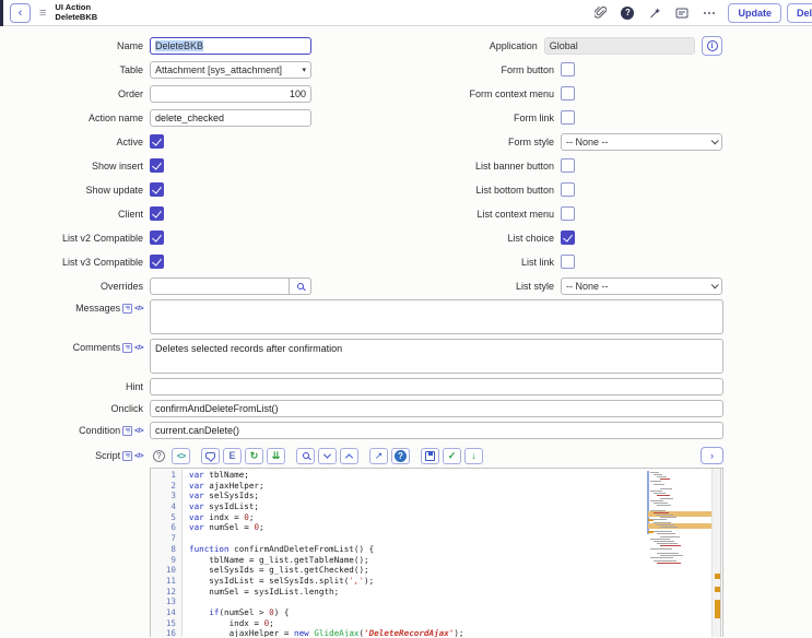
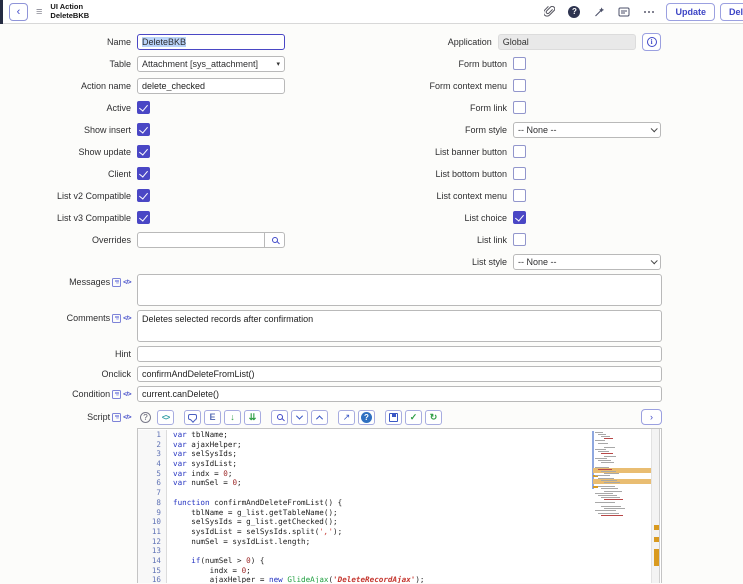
  ‹
  ≡
  UI Action
  DeleteBKB
  ?
  Update
  Name
  DeleteBKB
  Table
  Attachment [sys_attachment]
- Order
- 100
  Action name
  delete_checked
  Active
  Show insert
  Show update
  Client
  List v2 Compatible
  List v3 Compatible
  Overrides
  Application
  Global
  i
  Form button
  Form context menu
  Form link
  Form style
  -- None --
  List banner button
  List bottom button
  List context menu
  List choice
  List link
  List style
  -- None --
  Messages
  Comments
  Deletes selected records after confirmation
  Hint
  Onclick
  confirmAndDeleteFromList()
  Condition
  current.canDelete()
  Script
  ?
  <>
  E
- ↻
+ ↓
  ⇊
  ↗
  ?
  ✓
- ↓
+ ↻
  ›
  1
  var tblName;
  2
  var ajaxHelper;
  3
  var selSysIds;
  4
  var sysIdList;
  5
  var indx = 0;
  6
  var numSel = 0;
  7
  8
  function confirmAndDeleteFromList() {
  9
  tblName = g_list.getTableName();
  10
  selSysIds = g_list.getChecked();
  11
  sysIdList = selSysIds.split(',');
  12
  numSel = sysIdList.length;
  13
  14
  if(numSel > 0) {
  15
  indx = 0;
  16
  ajaxHelper = new GlideAjax('DeleteRecordAjax');
